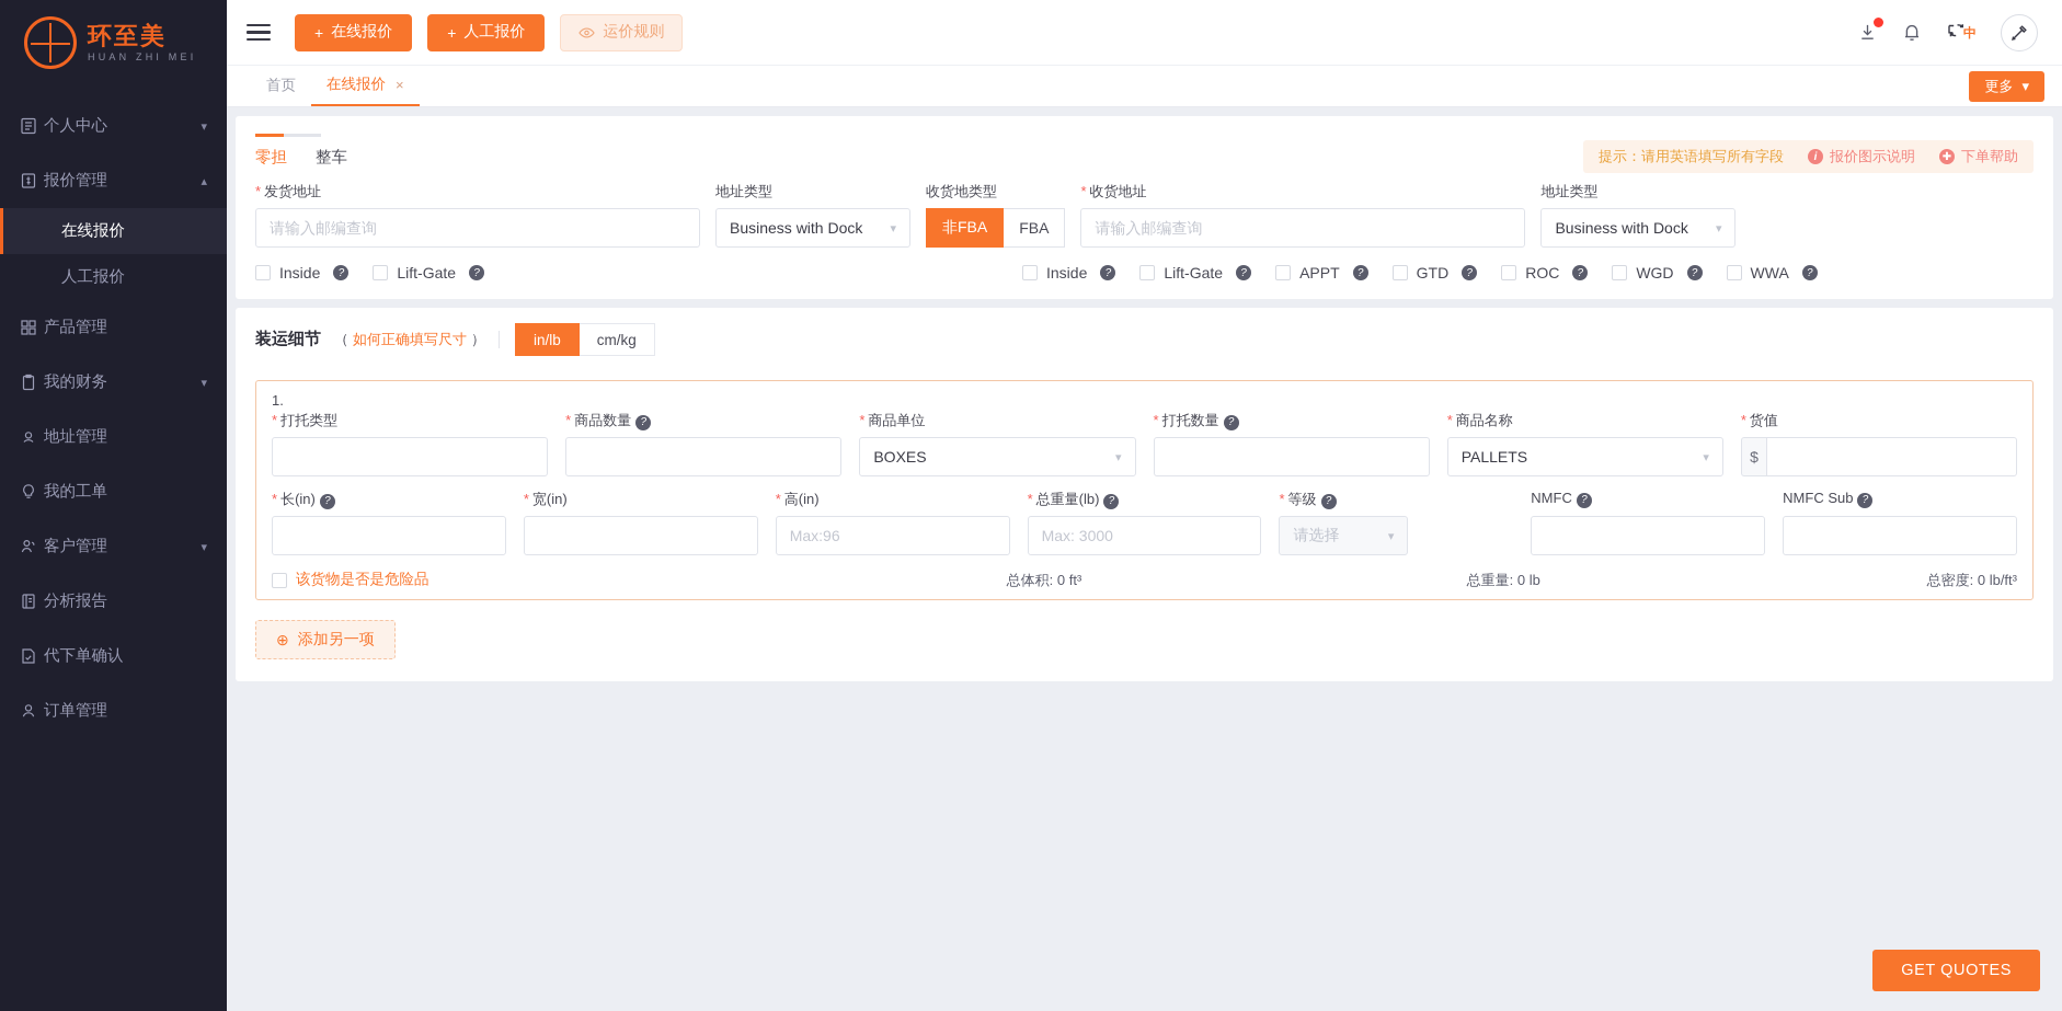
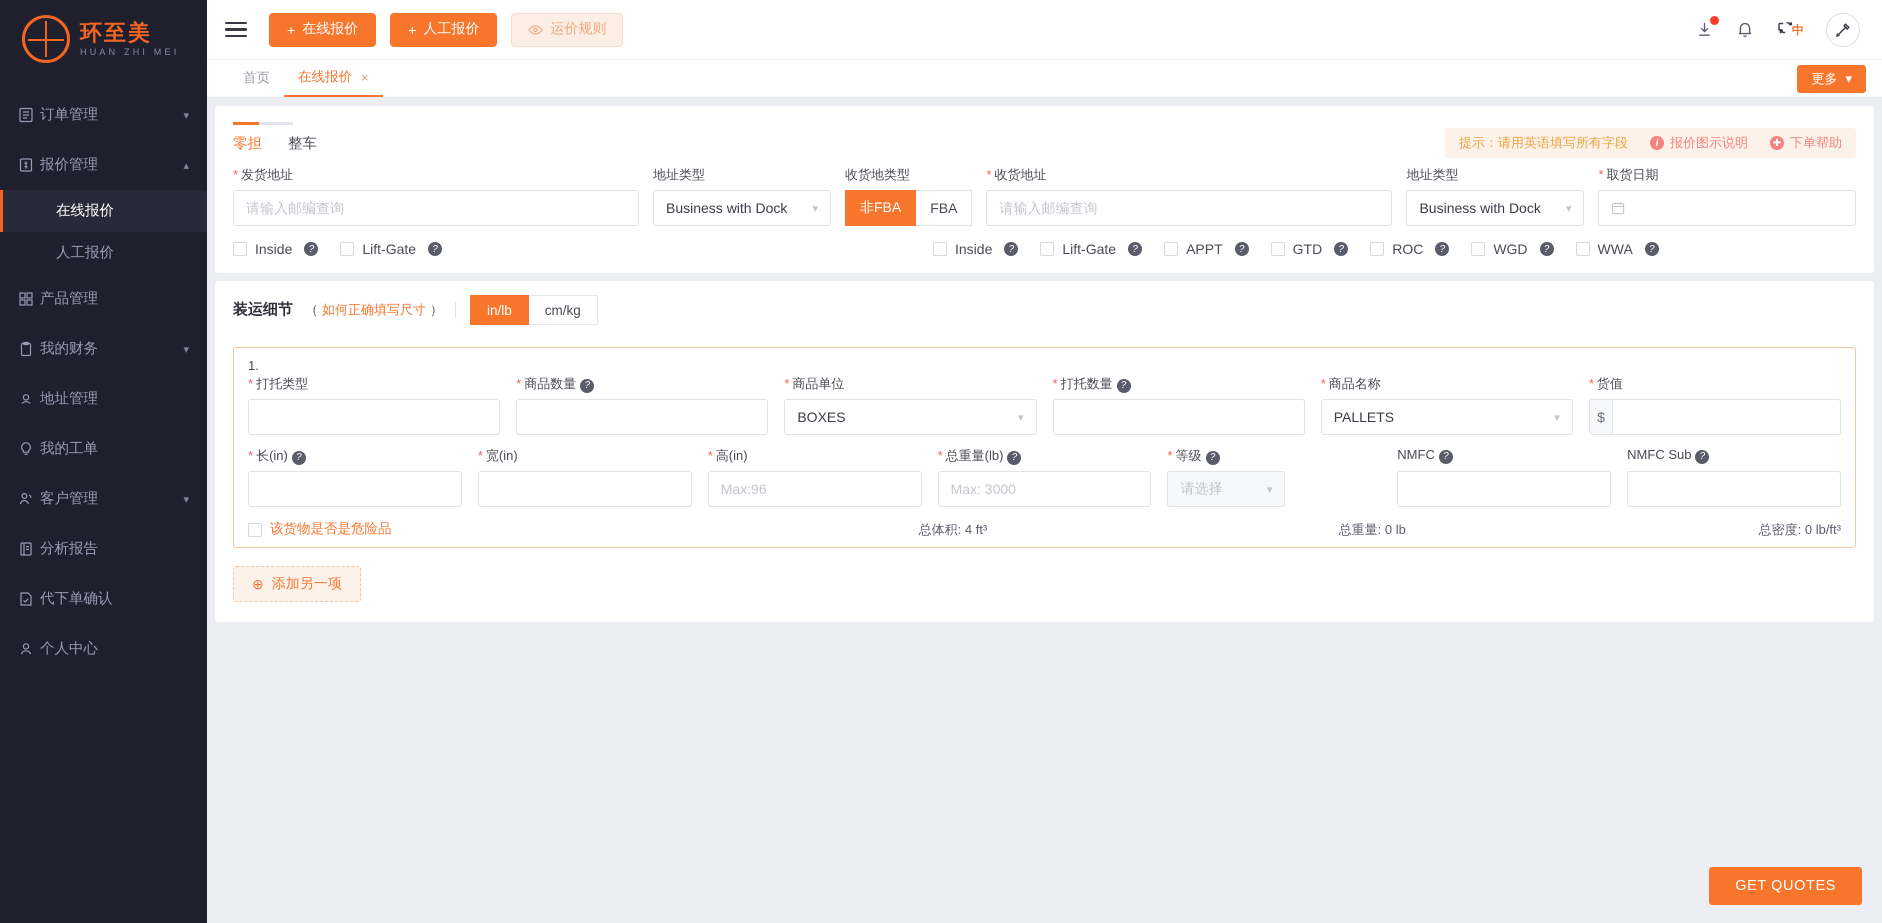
  环至美
  HUAN ZHI MEI
- 个人中心
+ 订单管理
  ▾
  报价管理
  ▴
  在线报价
  人工报价
  产品管理
  我的财务
  ▾
  地址管理
  我的工单
  客户管理
  ▾
  分析报告
  代下单确认
- 订单管理
+ 个人中心
  +
  在线报价
  +
  人工报价
  运价规则
  中
  首页
  在线报价
  ×
  更多
  ▾
  零担
  整车
  提示：请用英语填写所有字段
  i
  报价图示说明
  ✚
  下单帮助
  * 发货地址
  请输入邮编查询
  地址类型
  Business with Dock
  ▾
  收货地类型
  非FBA
  FBA
  * 收货地址
  请输入邮编查询
  地址类型
  Business with Dock
  ▾
+ * 取货日期
  Inside
  ?
  Lift-Gate
  ?
  Inside
  ?
  Lift-Gate
  ?
  APPT
  ?
  GTD
  ?
  ROC
  ?
  WGD
  ?
  WWA
  ?
  装运细节
  （
  如何正确填写尺寸
  ）
  in/lb
  cm/kg
  1.
  * 打托类型
  * 商品数量 ?
  * 商品单位
  BOXES
  ▾
  * 打托数量 ?
  * 商品名称
  PALLETS
  ▾
  * 货值
  $
  * 长(in) ?
  * 宽(in)
  * 高(in)
  Max:96
  * 总重量(lb) ?
  Max: 3000
  * 等级 ?
  请选择
  ▾
  NMFC ?
  NMFC Sub ?
  该货物是否是危险品
- 总体积: 0 ft³
+ 总体积: 4 ft³
  总重量: 0 lb
  总密度: 0 lb/ft³
  ⊕
  添加另一项
  GET QUOTES
